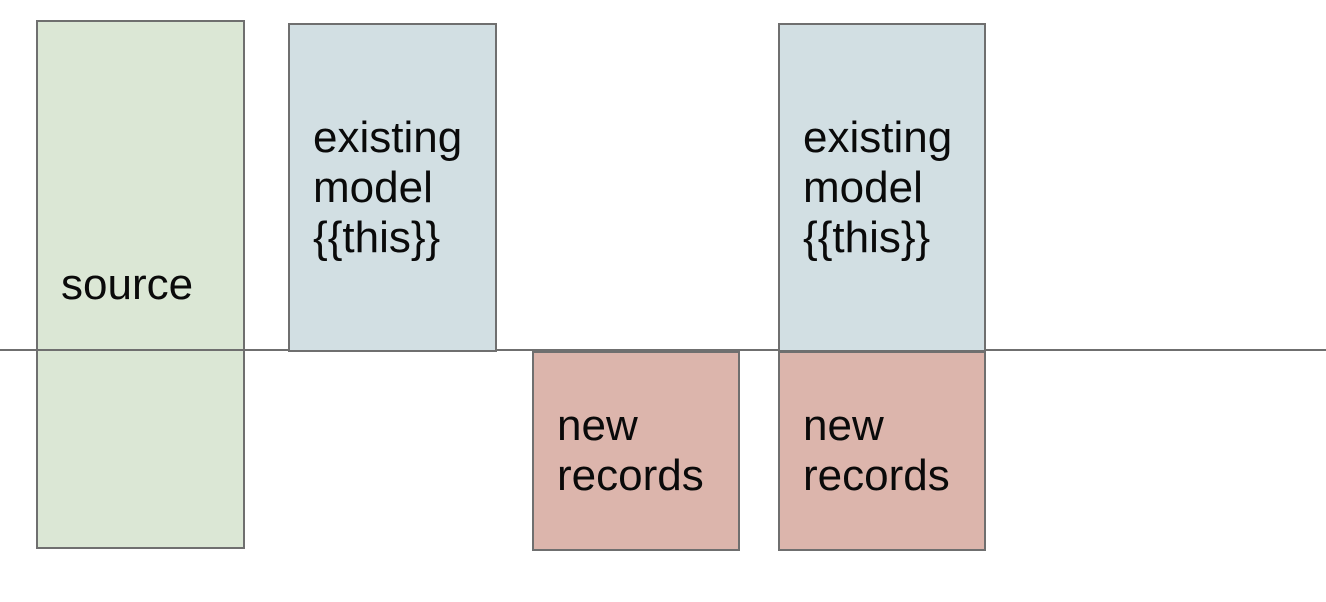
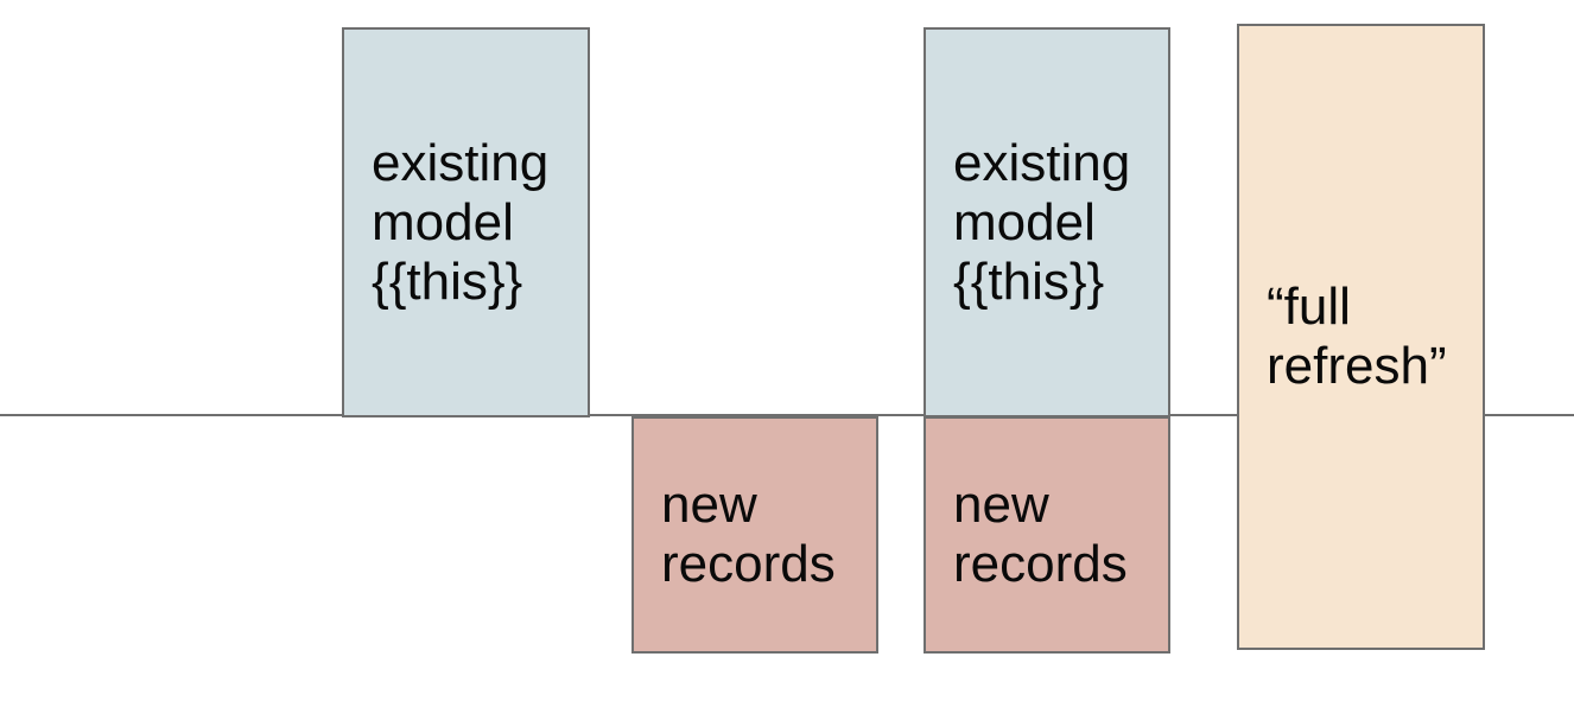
- source
  existing
  model
  {{this}}
  new
  records
  existing
  model
  {{this}}
  new
  records
+ “full
+ refresh”
